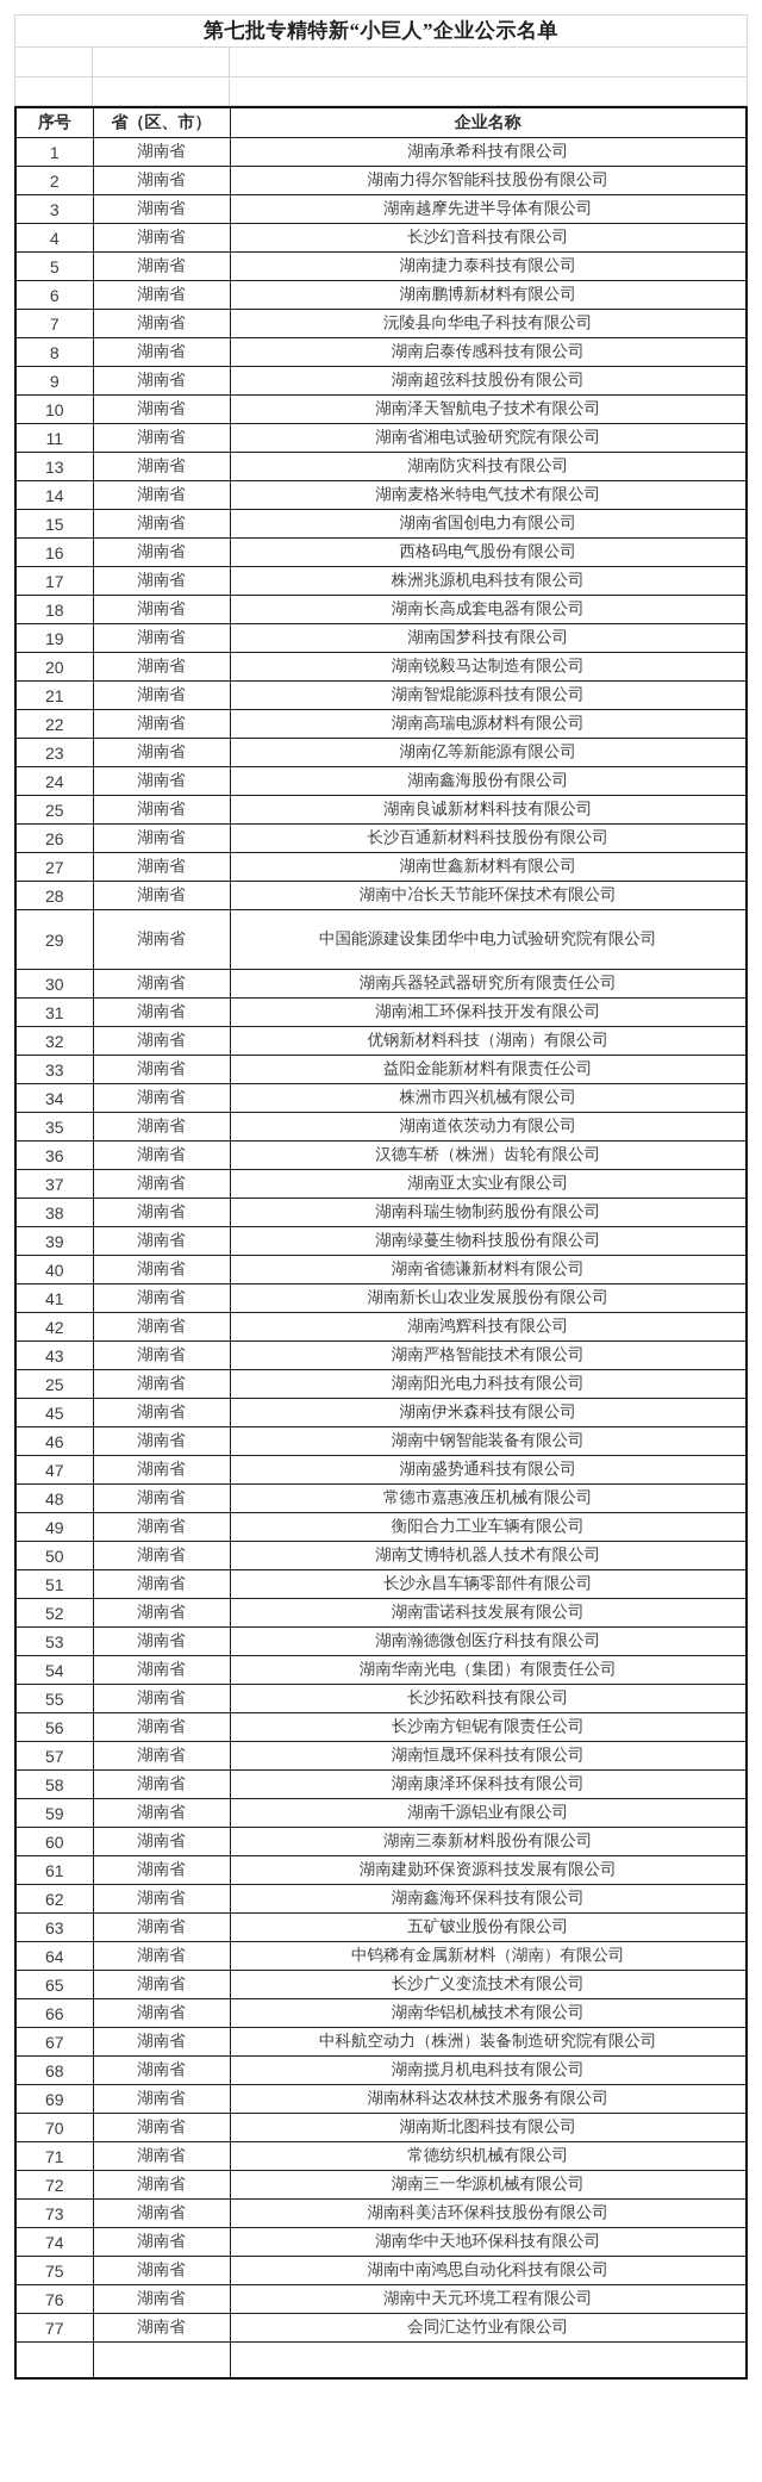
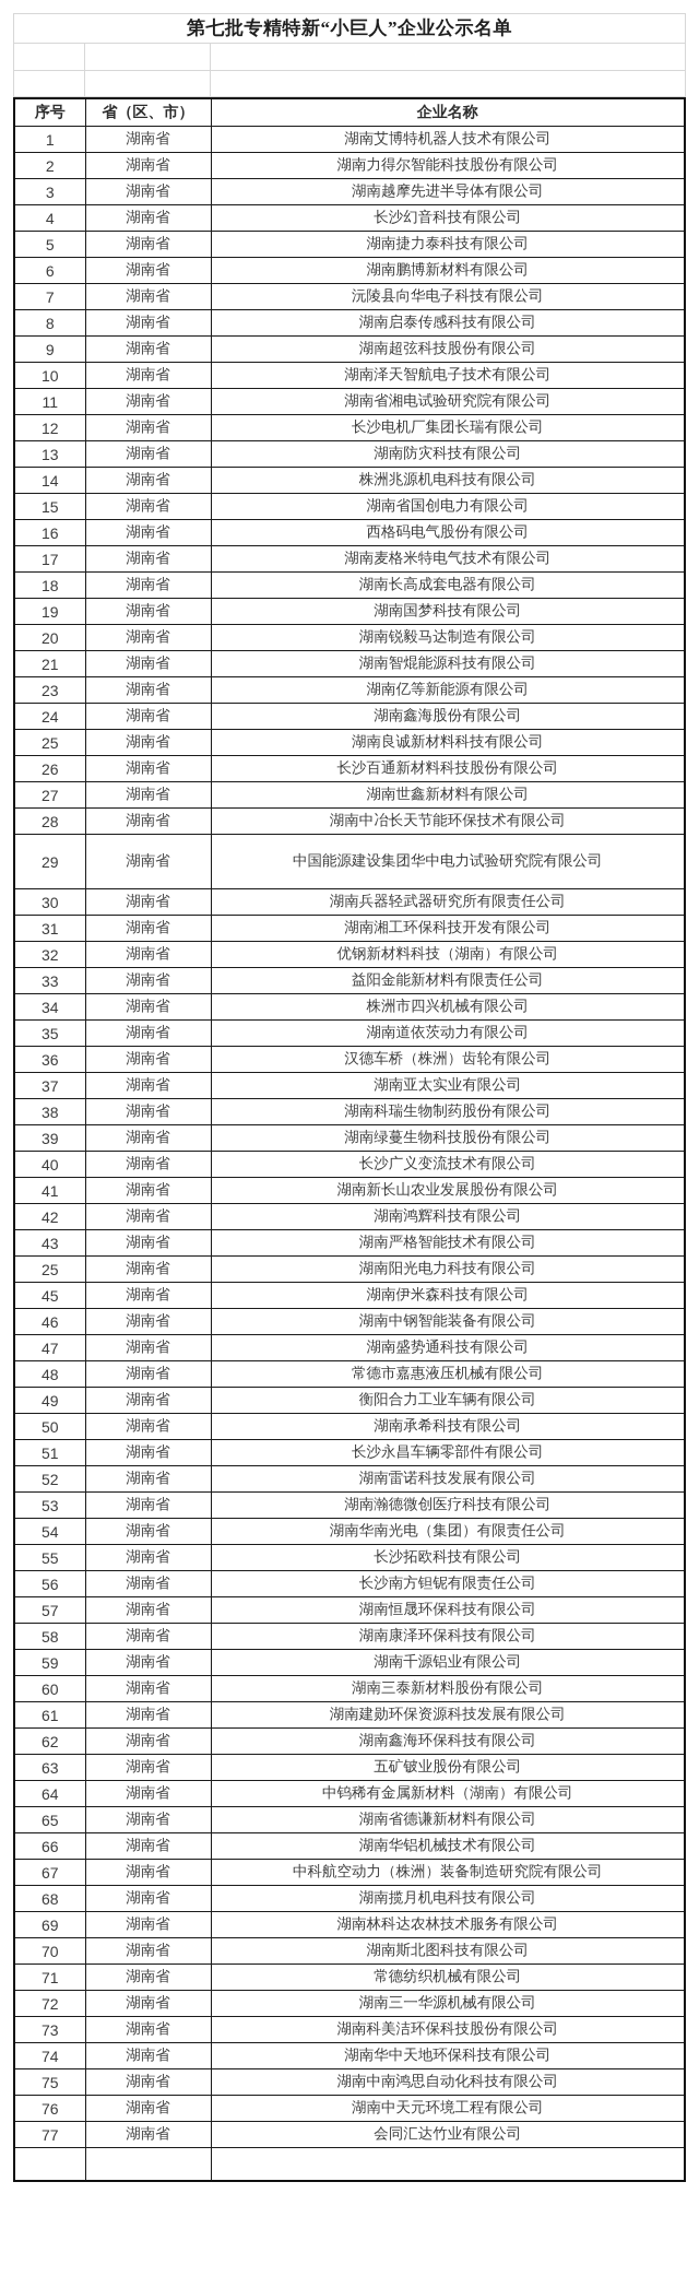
  第七批专精特新“小巨人”企业公示名单
  序号	省（区、市）	企业名称
- 1	湖南省	湖南承希科技有限公司
+ 1	湖南省	湖南艾博特机器人技术有限公司
  2	湖南省	湖南力得尔智能科技股份有限公司
  3	湖南省	湖南越摩先进半导体有限公司
  4	湖南省	长沙幻音科技有限公司
  5	湖南省	湖南捷力泰科技有限公司
  6	湖南省	湖南鹏博新材料有限公司
  7	湖南省	沅陵县向华电子科技有限公司
  8	湖南省	湖南启泰传感科技有限公司
  9	湖南省	湖南超弦科技股份有限公司
  10	湖南省	湖南泽天智航电子技术有限公司
  11	湖南省	湖南省湘电试验研究院有限公司
+ 12	湖南省	长沙电机厂集团长瑞有限公司
  13	湖南省	湖南防灾科技有限公司
- 14	湖南省	湖南麦格米特电气技术有限公司
+ 14	湖南省	株洲兆源机电科技有限公司
  15	湖南省	湖南省国创电力有限公司
  16	湖南省	西格码电气股份有限公司
- 17	湖南省	株洲兆源机电科技有限公司
+ 17	湖南省	湖南麦格米特电气技术有限公司
  18	湖南省	湖南长高成套电器有限公司
  19	湖南省	湖南国梦科技有限公司
  20	湖南省	湖南锐毅马达制造有限公司
  21	湖南省	湖南智焜能源科技有限公司
- 22	湖南省	湖南高瑞电源材料有限公司
  23	湖南省	湖南亿等新能源有限公司
  24	湖南省	湖南鑫海股份有限公司
  25	湖南省	湖南良诚新材料科技有限公司
  26	湖南省	长沙百通新材料科技股份有限公司
  27	湖南省	湖南世鑫新材料有限公司
  28	湖南省	湖南中冶长天节能环保技术有限公司
  29	湖南省	中国能源建设集团华中电力试验研究院有限公司
  30	湖南省	湖南兵器轻武器研究所有限责任公司
  31	湖南省	湖南湘工环保科技开发有限公司
  32	湖南省	优钢新材料科技（湖南）有限公司
  33	湖南省	益阳金能新材料有限责任公司
  34	湖南省	株洲市四兴机械有限公司
  35	湖南省	湖南道依茨动力有限公司
  36	湖南省	汉德车桥（株洲）齿轮有限公司
  37	湖南省	湖南亚太实业有限公司
  38	湖南省	湖南科瑞生物制药股份有限公司
  39	湖南省	湖南绿蔓生物科技股份有限公司
- 40	湖南省	湖南省德谦新材料有限公司
+ 40	湖南省	长沙广义变流技术有限公司
  41	湖南省	湖南新长山农业发展股份有限公司
  42	湖南省	湖南鸿辉科技有限公司
  43	湖南省	湖南严格智能技术有限公司
  25	湖南省	湖南阳光电力科技有限公司
  45	湖南省	湖南伊米森科技有限公司
  46	湖南省	湖南中钢智能装备有限公司
  47	湖南省	湖南盛势通科技有限公司
  48	湖南省	常德市嘉惠液压机械有限公司
  49	湖南省	衡阳合力工业车辆有限公司
- 50	湖南省	湖南艾博特机器人技术有限公司
+ 50	湖南省	湖南承希科技有限公司
  51	湖南省	长沙永昌车辆零部件有限公司
  52	湖南省	湖南雷诺科技发展有限公司
  53	湖南省	湖南瀚德微创医疗科技有限公司
  54	湖南省	湖南华南光电（集团）有限责任公司
  55	湖南省	长沙拓欧科技有限公司
  56	湖南省	长沙南方钽铌有限责任公司
  57	湖南省	湖南恒晟环保科技有限公司
  58	湖南省	湖南康泽环保科技有限公司
  59	湖南省	湖南千源铝业有限公司
  60	湖南省	湖南三泰新材料股份有限公司
  61	湖南省	湖南建勋环保资源科技发展有限公司
  62	湖南省	湖南鑫海环保科技有限公司
  63	湖南省	五矿铍业股份有限公司
  64	湖南省	中钨稀有金属新材料（湖南）有限公司
- 65	湖南省	长沙广义变流技术有限公司
+ 65	湖南省	湖南省德谦新材料有限公司
  66	湖南省	湖南华铝机械技术有限公司
  67	湖南省	中科航空动力（株洲）装备制造研究院有限公司
  68	湖南省	湖南揽月机电科技有限公司
  69	湖南省	湖南林科达农林技术服务有限公司
  70	湖南省	湖南斯北图科技有限公司
  71	湖南省	常德纺织机械有限公司
  72	湖南省	湖南三一华源机械有限公司
  73	湖南省	湖南科美洁环保科技股份有限公司
  74	湖南省	湖南华中天地环保科技有限公司
  75	湖南省	湖南中南鸿思自动化科技有限公司
  76	湖南省	湖南中天元环境工程有限公司
  77	湖南省	会同汇达竹业有限公司
